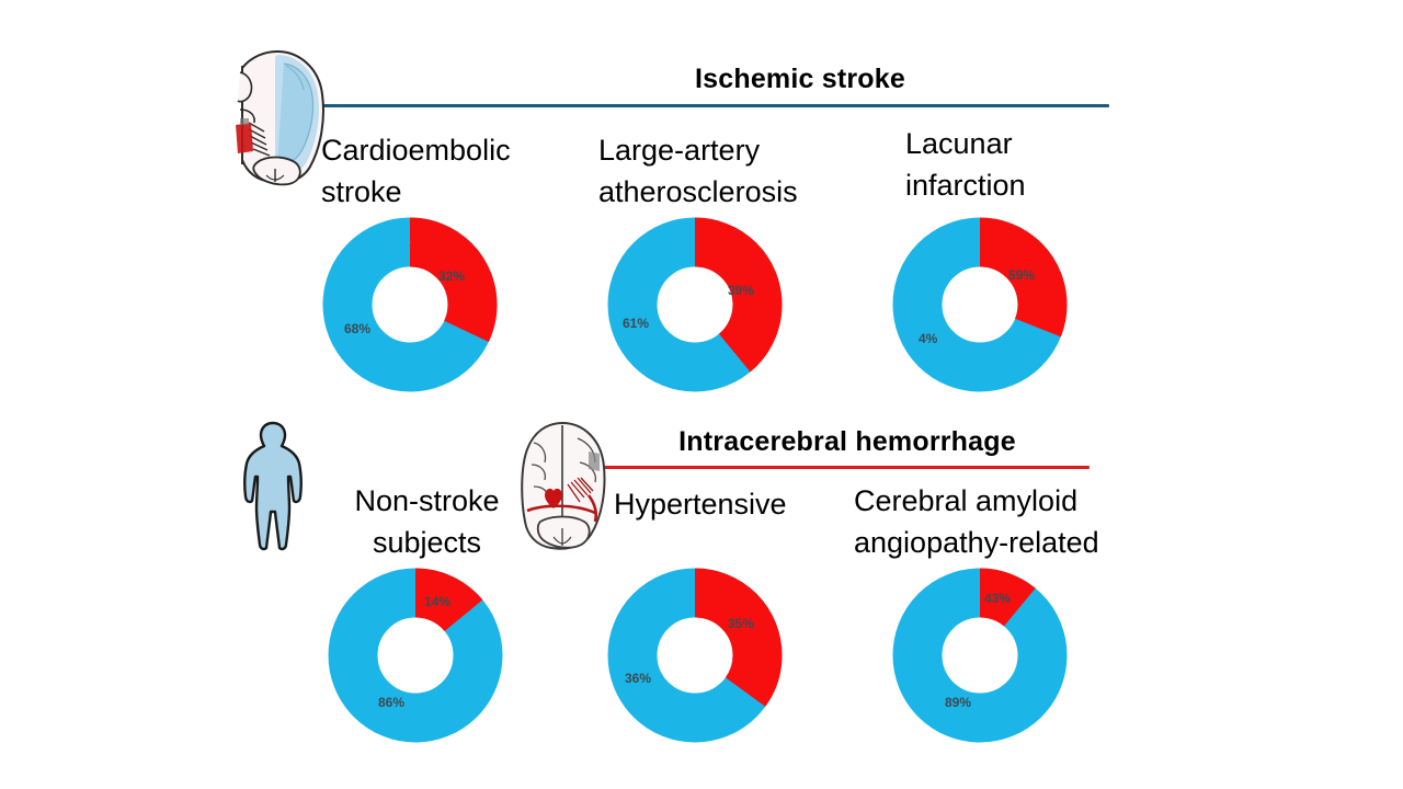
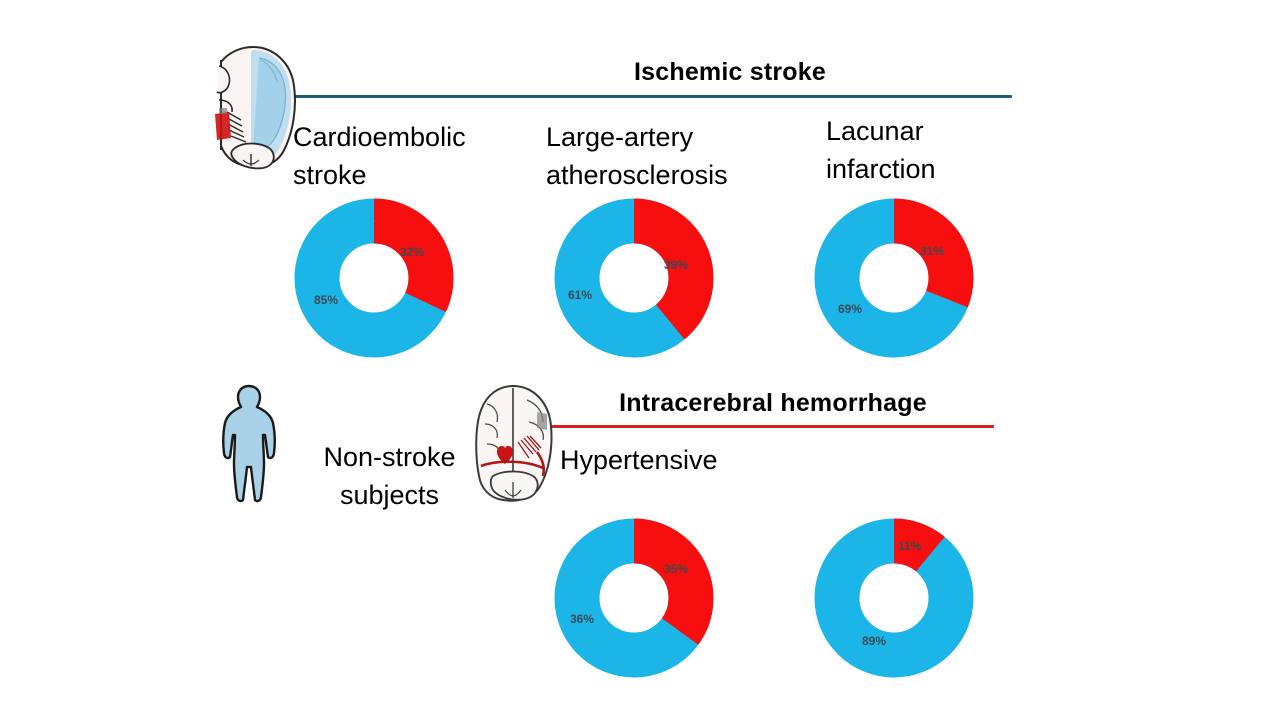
  Ischemic stroke
  Cardioembolic
  stroke
  Large-artery
  atherosclerosis
  Lacunar
  infarction
  32%
- 68%
+ 85%
  39%
  61%
- 59%
+ 31%
- 4%
+ 69%
  Intracerebral hemorrhage
  Non-stroke
  subjects
  Hypertensive
- Cerebral amyloid
- angiopathy-related
- 14%
- 86%
  35%
  36%
- 43%
+ 11%
  89%
